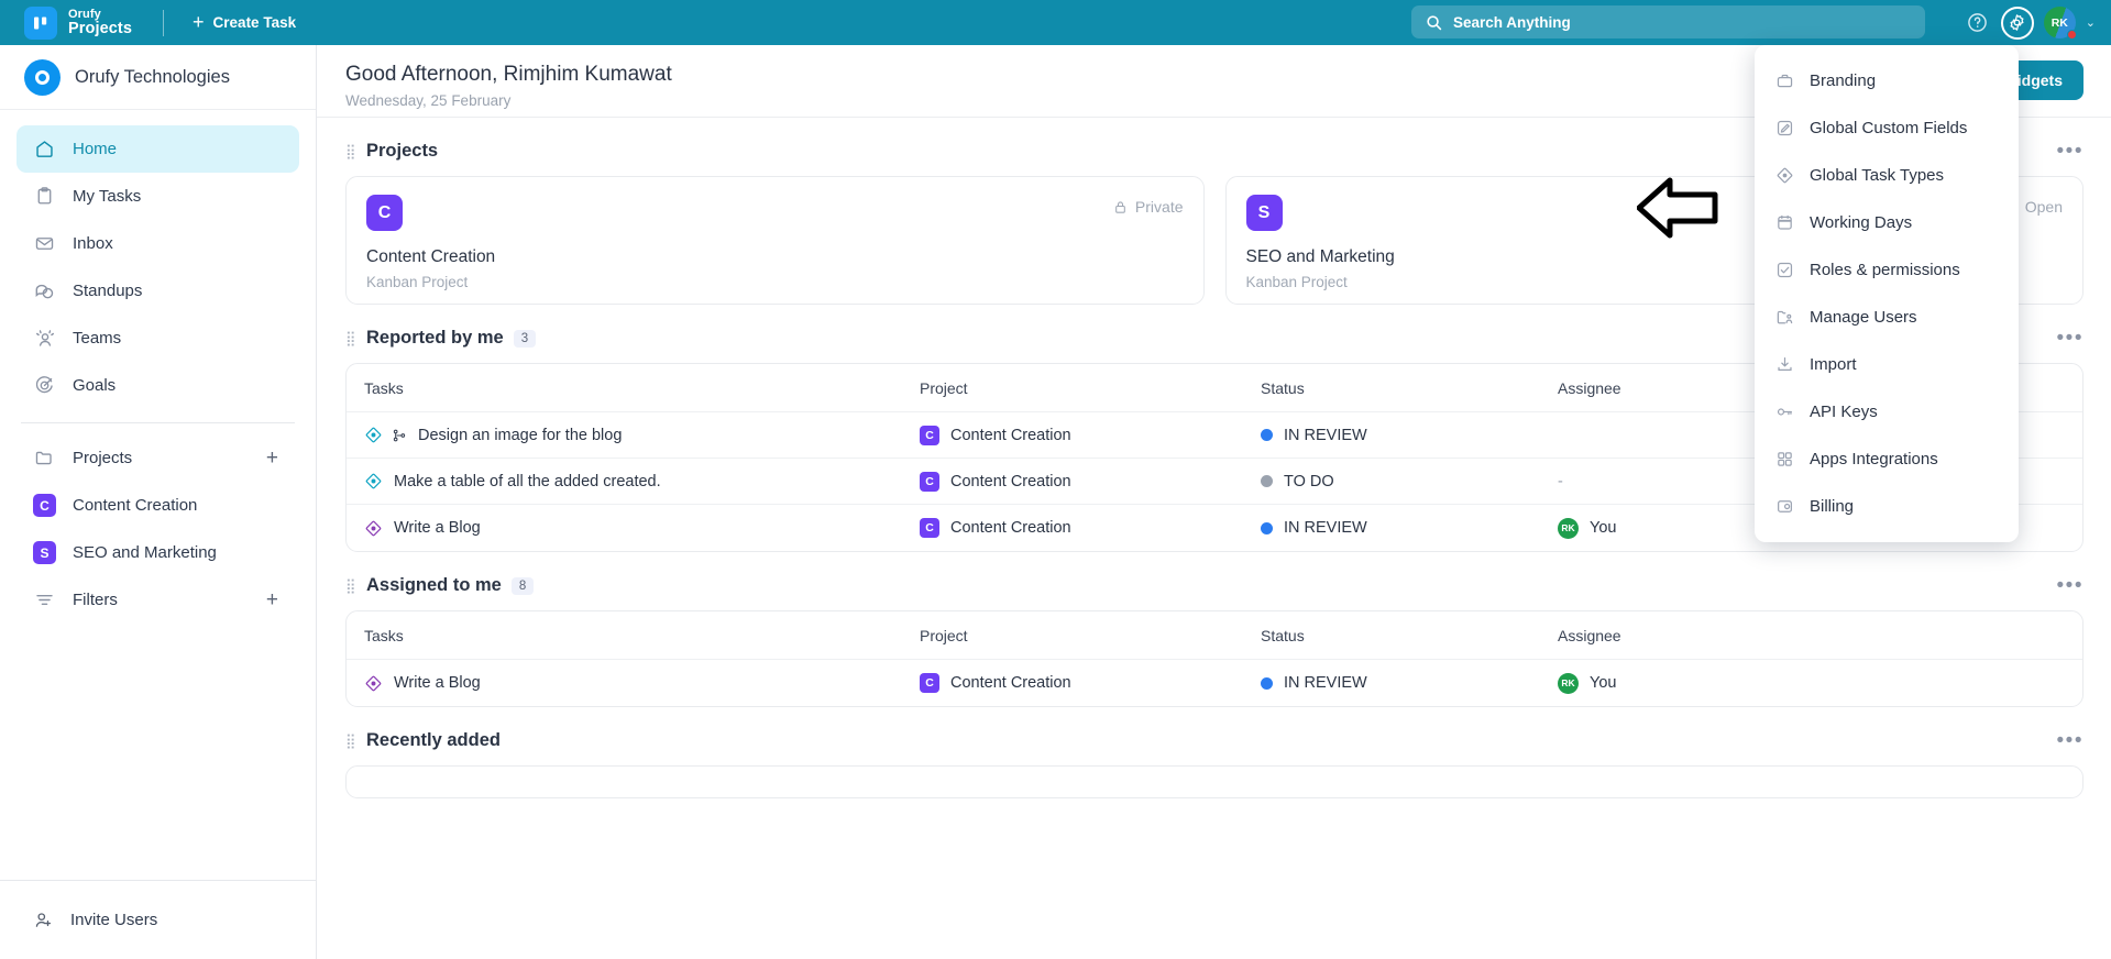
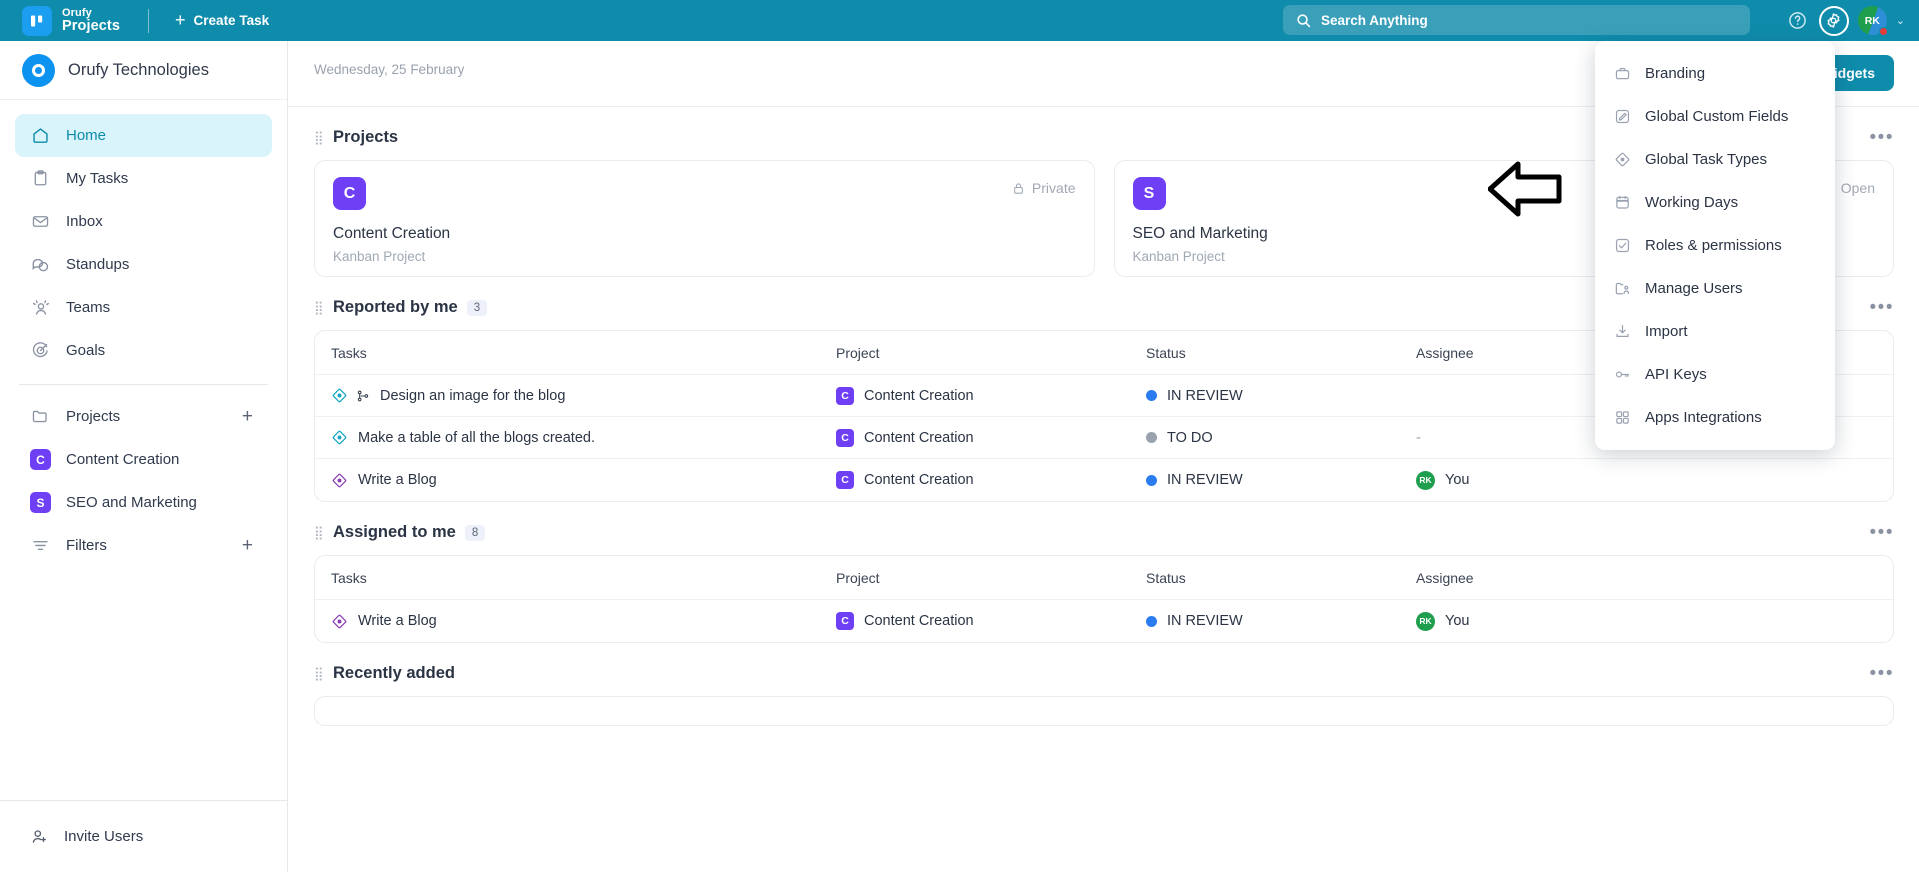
  Orufy
  Projects
  +
  Create Task
  Search Anything
  RK
  ⌄
  Orufy Technologies
  Home
  My Tasks
  Inbox
  Standups
  Teams
  Goals
  Projects
  +
  C
  Content Creation
  S
  SEO and Marketing
  Filters
  +
  Invite Users
- Good Afternoon, Rimjhim Kumawat
  Wednesday, 25 February
  idgets
  ⣿
  Projects
  •••
  C
  Private
  Content Creation
  Kanban Project
  S
  Open
  SEO and Marketing
  Kanban Project
  ⣿
  Reported by me
  3
  •••
  Tasks
  Project
  Status
  Assignee
  Design an image for the blog
  C
  Content Creation
  IN REVIEW
- Make a table of all the added created.
+ Make a table of all the blogs created.
  C
  Content Creation
  TO DO
  -
  Write a Blog
  C
  Content Creation
  IN REVIEW
  RK
  You
  ⣿
  Assigned to me
  8
  •••
  Tasks
  Project
  Status
  Assignee
  Write a Blog
  C
  Content Creation
  IN REVIEW
  RK
  You
  ⣿
  Recently added
  •••
  Branding
  Global Custom Fields
  Global Task Types
  Working Days
  Roles & permissions
  Manage Users
  Import
  API Keys
  Apps Integrations
- Billing
